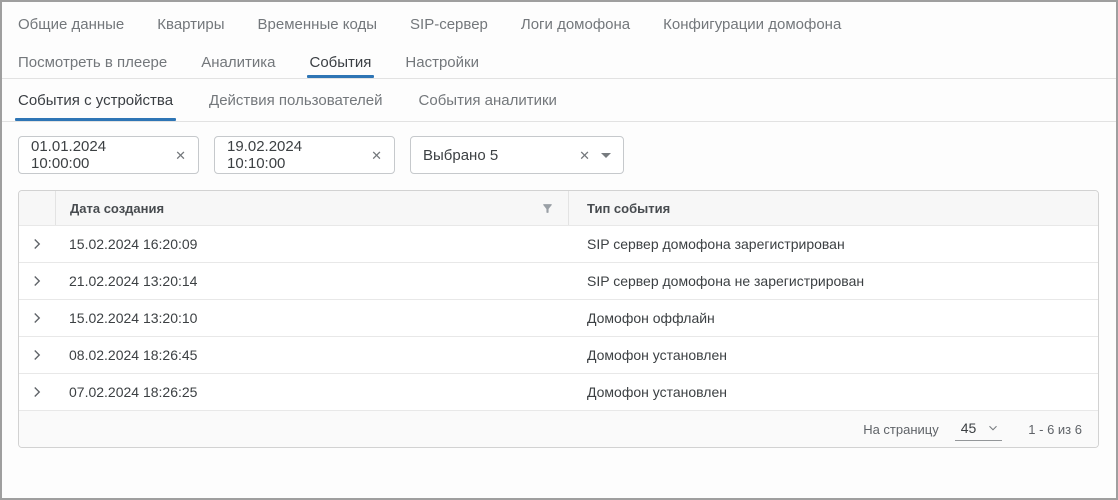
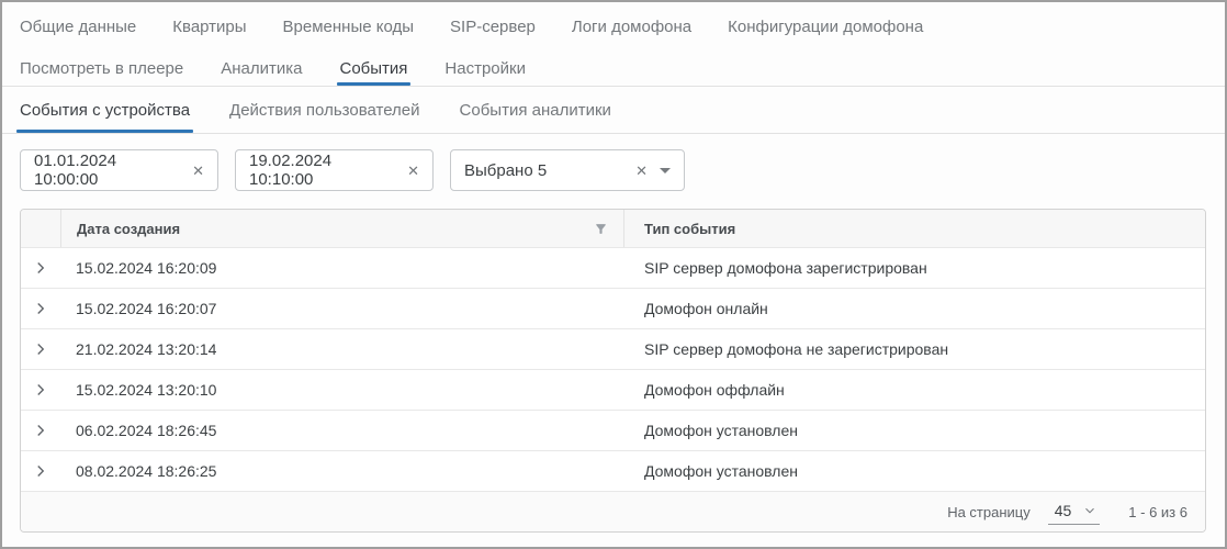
  Общие данные
  Квартиры
  Временные коды
  SIP-сервер
  Логи домофона
  Конфигурации домофона
  Посмотреть в плеере
  Аналитика
  События
  Настройки
  События с устройства
  Действия пользователей
  События аналитики
  01.01.2024 10:00:00
  ✕
  19.02.2024 10:10:00
  ✕
  Выбрано 5
  ✕
  Дата создания
  Тип события
  15.02.2024 16:20:09
  SIP сервер домофона зарегистрирован
+ 15.02.2024 16:20:07
+ Домофон онлайн
  21.02.2024 13:20:14
  SIP сервер домофона не зарегистрирован
  15.02.2024 13:20:10
  Домофон оффлайн
- 08.02.2024 18:26:45
+ 06.02.2024 18:26:45
  Домофон установлен
- 07.02.2024 18:26:25
+ 08.02.2024 18:26:25
  Домофон установлен
  На страницу
  45
  1 - 6 из 6
